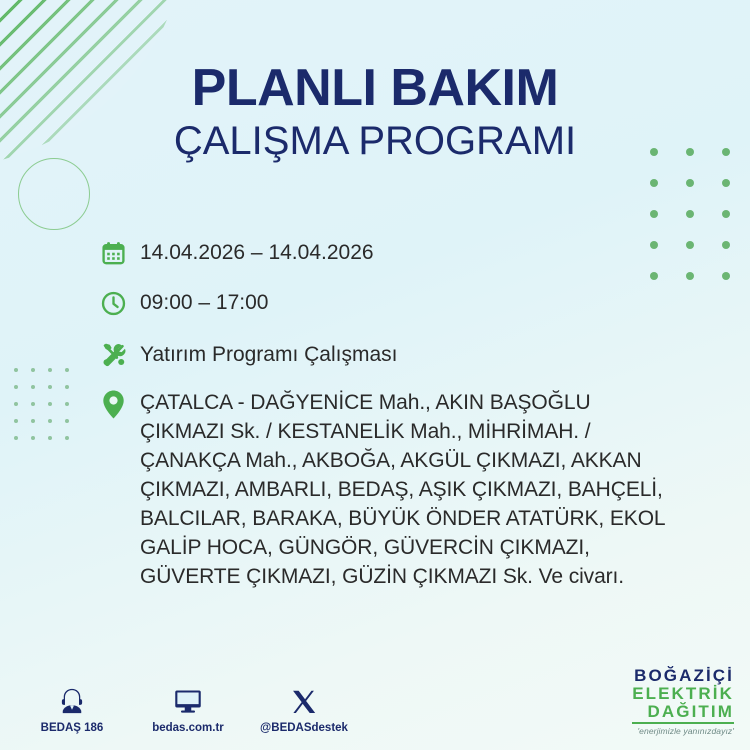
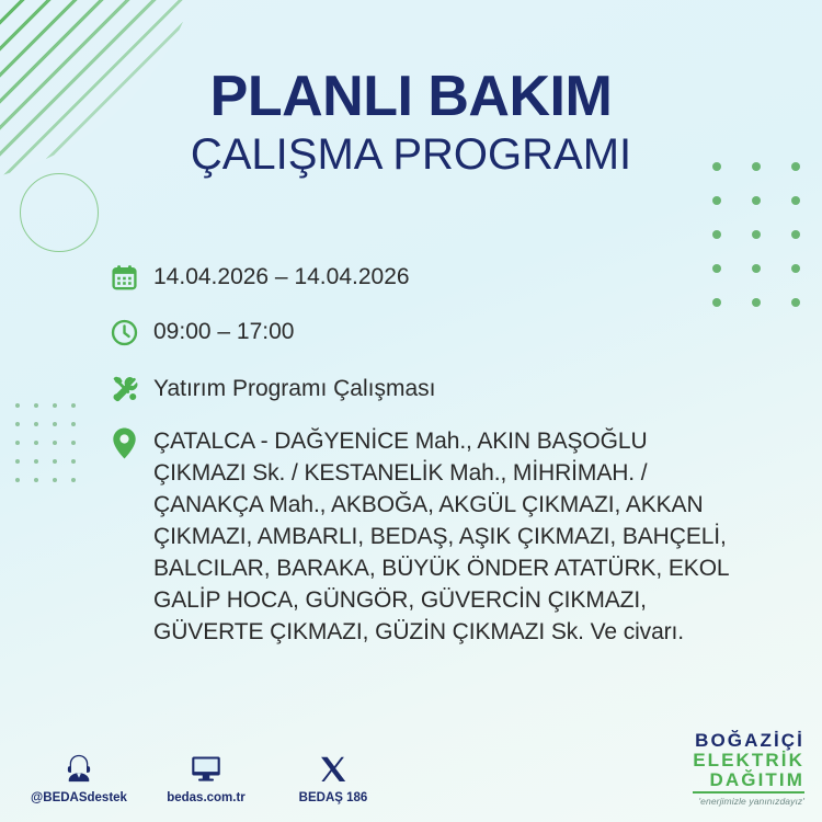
  PLANLI BAKIM
  ÇALIŞMA PROGRAMI
  14.04.2026 – 14.04.2026
  09:00 – 17:00
  Yatırım Programı Çalışması
  ÇATALCA - DAĞYENİCE Mah., AKIN BAŞOĞLU
  ÇIKMAZI Sk. / KESTANELİK Mah., MİHRİMAH. /
  ÇANAKÇA Mah., AKBOĞA, AKGÜL ÇIKMAZI, AKKAN
  ÇIKMAZI, AMBARLI, BEDAŞ, AŞIK ÇIKMAZI, BAHÇELİ,
  BALCILAR, BARAKA, BÜYÜK ÖNDER ATATÜRK, EKOL
  GALİP HOCA, GÜNGÖR, GÜVERCİN ÇIKMAZI,
  GÜVERTE ÇIKMAZI, GÜZİN ÇIKMAZI Sk. Ve civarı.
- BEDAŞ 186
+ @BEDASdestek
  bedas.com.tr
- @BEDASdestek
+ BEDAŞ 186
  BOĞAZİÇİ
  ELEKTRİK
  DAĞITIM
  'enerjimizle yanınızdayız'
